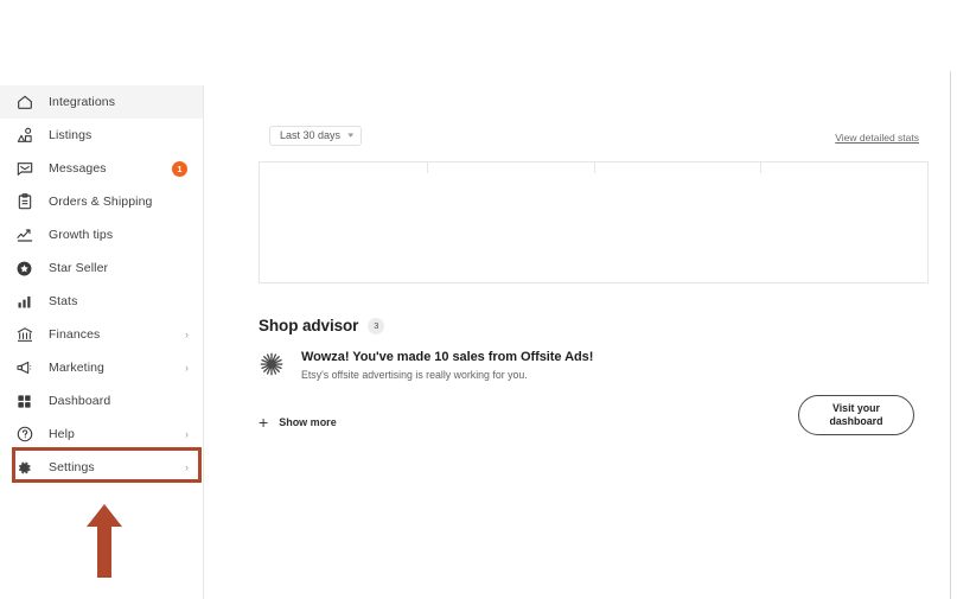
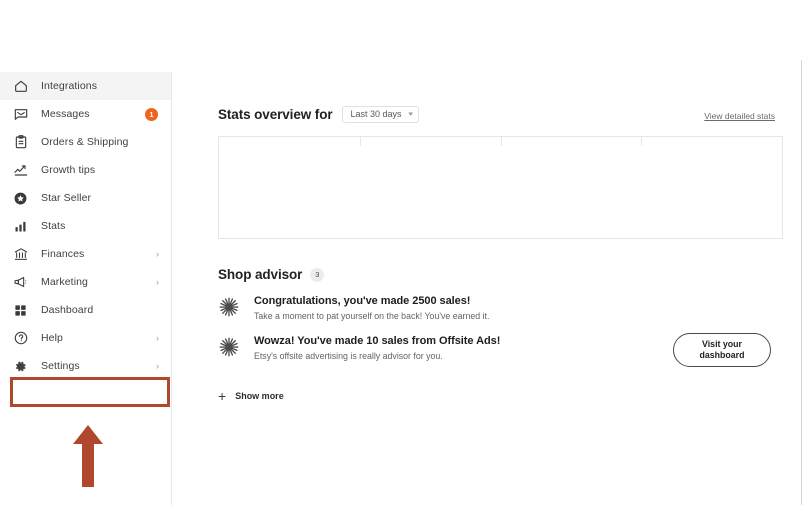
  Integrations
- Listings
  Messages
  1
  Orders & Shipping
  Growth tips
  Star Seller
  Stats
  Finances
  ›
  Marketing
  ›
  Dashboard
  Help
  ›
  Settings
  ›
+ Stats overview for
  Last 30 days
  View detailed stats
  Shop advisor
  3
+ Congratulations, you've made 2500 sales!
+ Take a moment to pat yourself on the back! You've earned it.
  Wowza! You've made 10 sales from Offsite Ads!
- Etsy's offsite advertising is really working for you.
+ Etsy's offsite advertising is really advisor for you.
  Visit your
  dashboard
  +
  Show more
